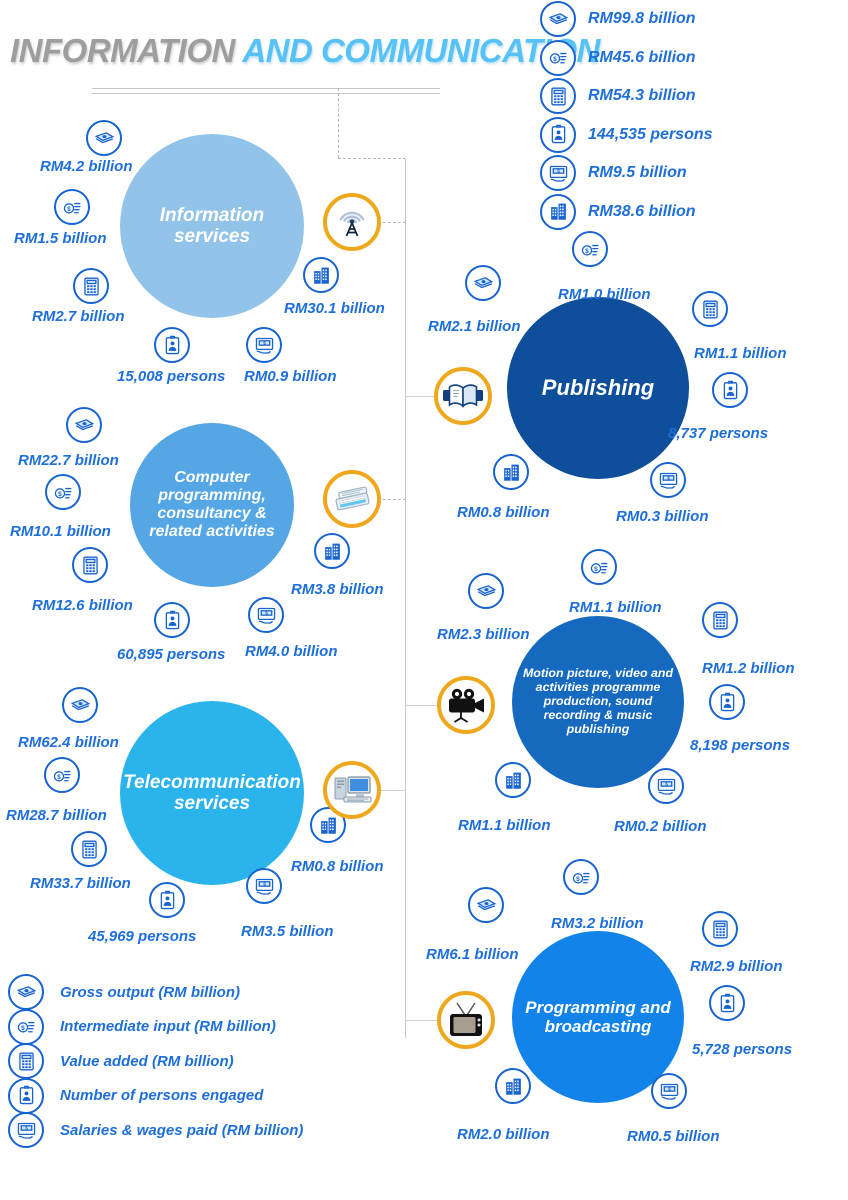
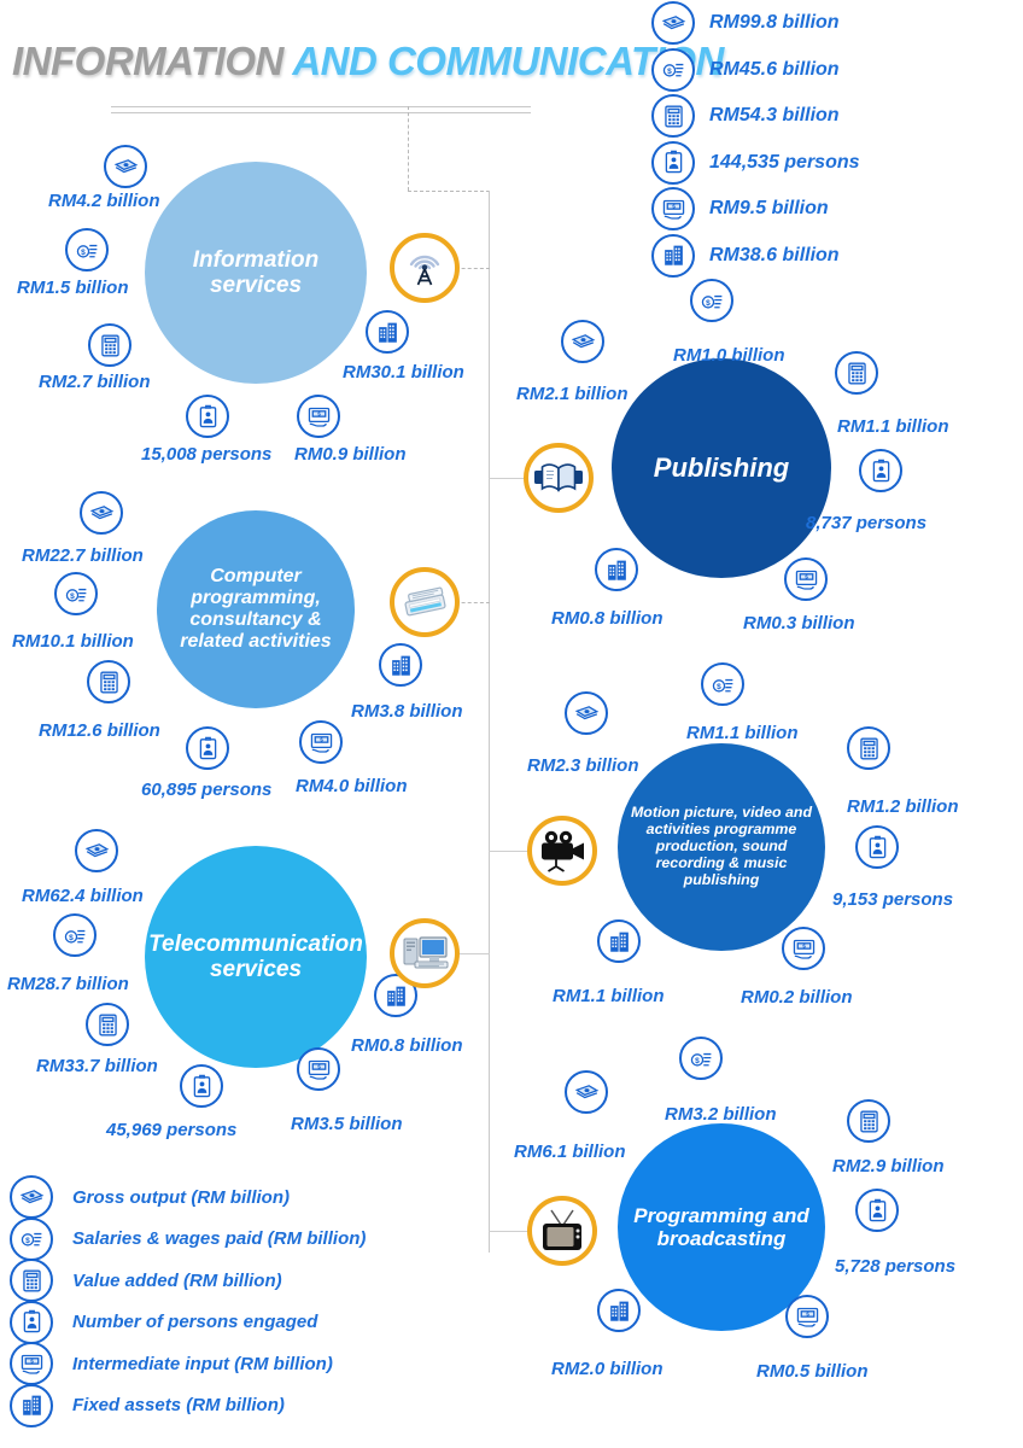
  INFORMATION AND COMMUNICATN
  RM99.8 billion
  RM45.6 billion
  RM54.3 billion
  144,535 persons
  RM9.5 billion
  RM38.6 billion
  Information services
  RM4.2 billion
  RM1.5 billion
  RM2.7 billion
  15,008 persons
  RM0.9 billion
  RM30.1 billion
  Computer programming, consultancy & related activities
  RM22.7 billion
  RM10.1 billion
  RM12.6 billion
  60,895 persons
  RM4.0 billion
  RM3.8 billion
  Telecommunication services
  RM62.4 billion
  RM28.7 billion
  RM33.7 billion
  45,969 persons
  RM3.5 billion
  RM0.8 billion
  Publishing
  RM2.1 billion
  RM1.0 billion
  RM1.1 billion
  8,737 persons
  RM0.3 billion
  RM0.8 billion
  Motion picture, video and activities programme production, sound recording & music publishing
  RM2.3 billion
  RM1.1 billion
  RM1.2 billion
- 8,198 persons
+ 9,153 persons
  RM0.2 billion
  RM1.1 billion
  Programming and broadcasting
  RM6.1 billion
  RM3.2 billion
  RM2.9 billion
  5,728 persons
  RM0.5 billion
  RM2.0 billion
  Gross output (RM billion)
- Intermediate input (RM billion)
+ Salaries & wages paid (RM billion)
  Value added (RM billion)
  Number of persons engaged
- Salaries & wages paid (RM billion)
+ Intermediate input (RM billion)
+ Fixed assets (RM billion)
